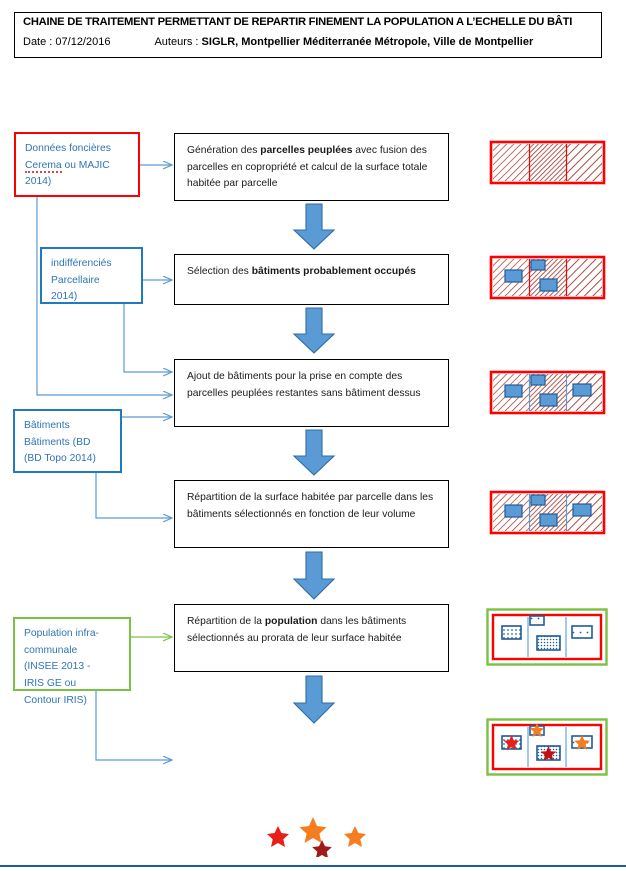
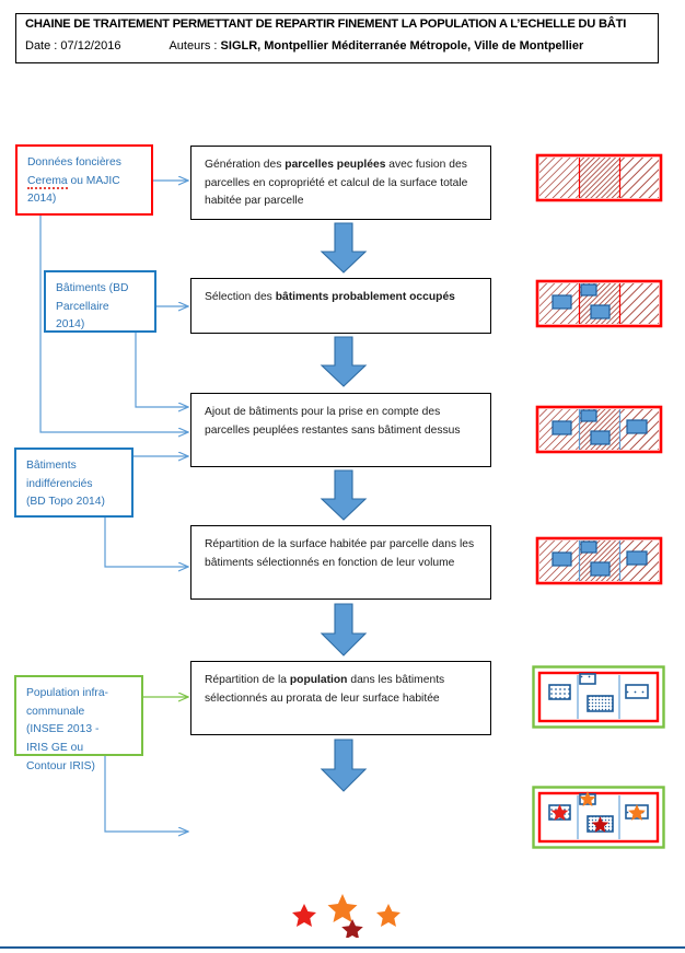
  CHAINE DE TRAITEMENT PERMETTANT DE REPARTIR FINEMENT LA POPULATION A L’ECHELLE DU BÂTI
  Date : 07/12/2016 Auteurs : SIGLR, Montpellier Méditerranée Métropole, Ville de Montpellier
  Données foncières
  Cerema ou MAJIC
  2014)
- indifférenciés
+ Bâtiments (BD
  Parcellaire
  2014)
  Bâtiments
- Bâtiments (BD
+ indifférenciés
  (BD Topo 2014)
  Population infra-
  communale
  (INSEE 2013 -
  IRIS GE ou
  Contour IRIS)
  Génération des parcelles peuplées avec fusion des parcelles en copropriété et calcul de la surface totale habitée par parcelle
  Sélection des bâtiments probablement occupés
  Ajout de bâtiments pour la prise en compte des parcelles peuplées restantes sans bâtiment dessus
  Répartition de la surface habitée par parcelle dans les bâtiments sélectionnés en fonction de leur volume
  Répartition de la population dans les bâtiments sélectionnés au prorata de leur surface habitée
